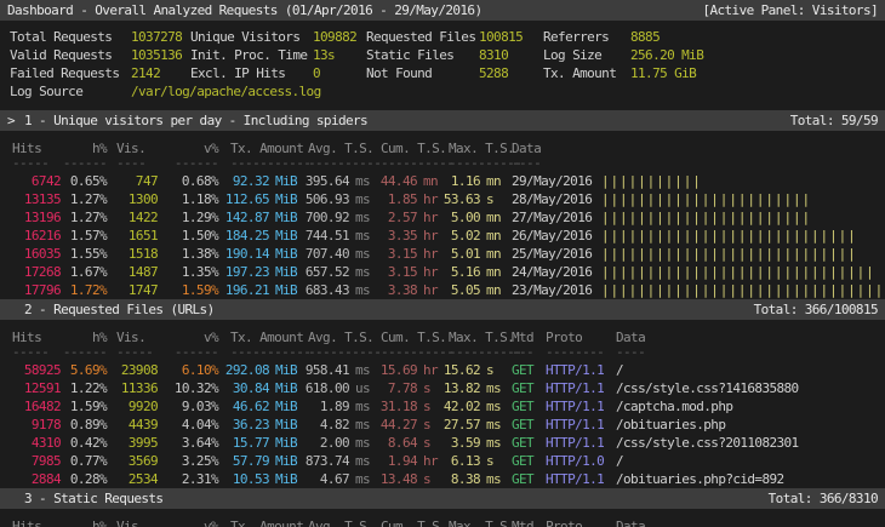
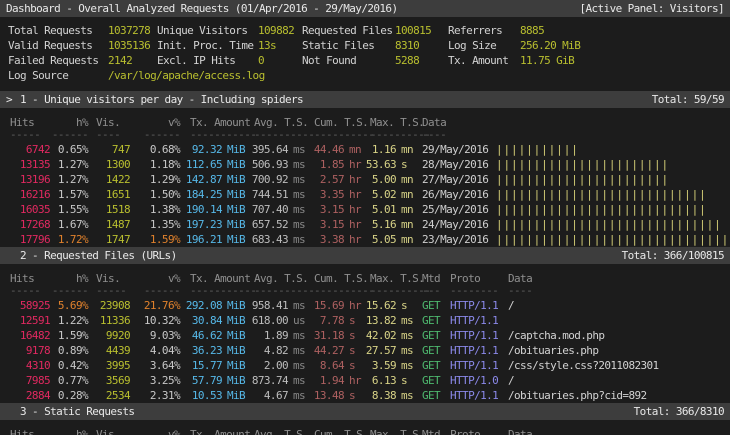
  Dashboard - Overall Analyzed Requests (01/Apr/2016 - 29/May/2016)
  [Active Panel: Visitors]
  Total Requests
  1037278
  Unique Visitors
  109882
  Requested Files
  100815
  Referrers
  8885
  Valid Requests
  1035136
  Init. Proc. Time
  13s
  Static Files
  8310
  Log Size
  256.20 MiB
  Failed Requests
  2142
  Excl. IP Hits
  0
  Not Found
  5288
  Tx. Amount
  11.75 GiB
  Log Source
  /var/log/apache/access.log
  >
  1 - Unique visitors per day - Including spiders
  Total: 59/59
  Hits
  h%
  Vis.
  v%
  Tx. Amount
  Avg. T.S.
  Cum. T.S.
  Max. T.S.
  Data
  -----
  ------
  ----
  ------
  -----------
  ----------
  ---------
  ---------
  ----
  6742
  0.65%
  747
  0.68%
  92.32
  MiB
  395.64
  ms
  44.46
  mn
  1.16
  mn
  29/May/2016
  |||||||||||
  13135
  1.27%
  1300
  1.18%
  112.65
  MiB
  506.93
  ms
  1.85
  hr
  53.63
  s
  28/May/2016
  |||||||||||||||||||||||
  13196
  1.27%
  1422
  1.29%
  142.87
  MiB
  700.92
  ms
  2.57
  hr
  5.00
  mn
  27/May/2016
  |||||||||||||||||||||||
  16216
  1.57%
  1651
  1.50%
  184.25
  MiB
  744.51
  ms
  3.35
  hr
  5.02
  mn
  26/May/2016
  ||||||||||||||||||||||||||||
  16035
  1.55%
  1518
  1.38%
  190.14
  MiB
  707.40
  ms
  3.15
  hr
  5.01
  mn
  25/May/2016
  ||||||||||||||||||||||||||||
  17268
  1.67%
  1487
  1.35%
  197.23
  MiB
  657.52
  ms
  3.15
  hr
  5.16
  mn
  24/May/2016
  ||||||||||||||||||||||||||||||
  17796
  1.72%
  1747
  1.59%
  196.21
  MiB
  683.43
  ms
  3.38
  hr
  5.05
  mn
  23/May/2016
  |||||||||||||||||||||||||||||||
  2 - Requested Files (URLs)
  Total: 366/100815
  Hits
  h%
  Vis.
  v%
  Tx. Amount
  Avg. T.S.
  Cum. T.S.
  Max. T.S.
  Mtd
  Proto
  Data
  -----
  ------
  -----
  ------
  -----------
  ----------
  ---------
  ---------
  ---
  --------
  ----
  58925
  5.69%
  23908
- 6.10%
+ 21.76%
  292.08
  MiB
  958.41
  ms
  15.69
  hr
  15.62
  s
  GET
  HTTP/1.1
  /
  12591
  1.22%
  11336
  10.32%
  30.84
  MiB
  618.00
  us
  7.78
  s
  13.82
  ms
  GET
  HTTP/1.1
- /css/style.css?1416835880
  16482
  1.59%
  9920
  9.03%
  46.62
  MiB
  1.89
  ms
  31.18
  s
  42.02
  ms
  GET
  HTTP/1.1
  /captcha.mod.php
  9178
  0.89%
  4439
  4.04%
  36.23
  MiB
  4.82
  ms
  44.27
  s
  27.57
  ms
  GET
  HTTP/1.1
  /obituaries.php
  4310
  0.42%
  3995
  3.64%
  15.77
  MiB
  2.00
  ms
  8.64
  s
  3.59
  ms
  GET
  HTTP/1.1
  /css/style.css?2011082301
  7985
  0.77%
  3569
  3.25%
  57.79
  MiB
  873.74
  ms
  1.94
  hr
  6.13
  s
  GET
  HTTP/1.0
  /
  2884
  0.28%
  2534
  2.31%
  10.53
  MiB
  4.67
  ms
  13.48
  s
  8.38
  ms
  GET
  HTTP/1.1
  /obituaries.php?cid=892
  3 - Static Requests
  Total: 366/8310
